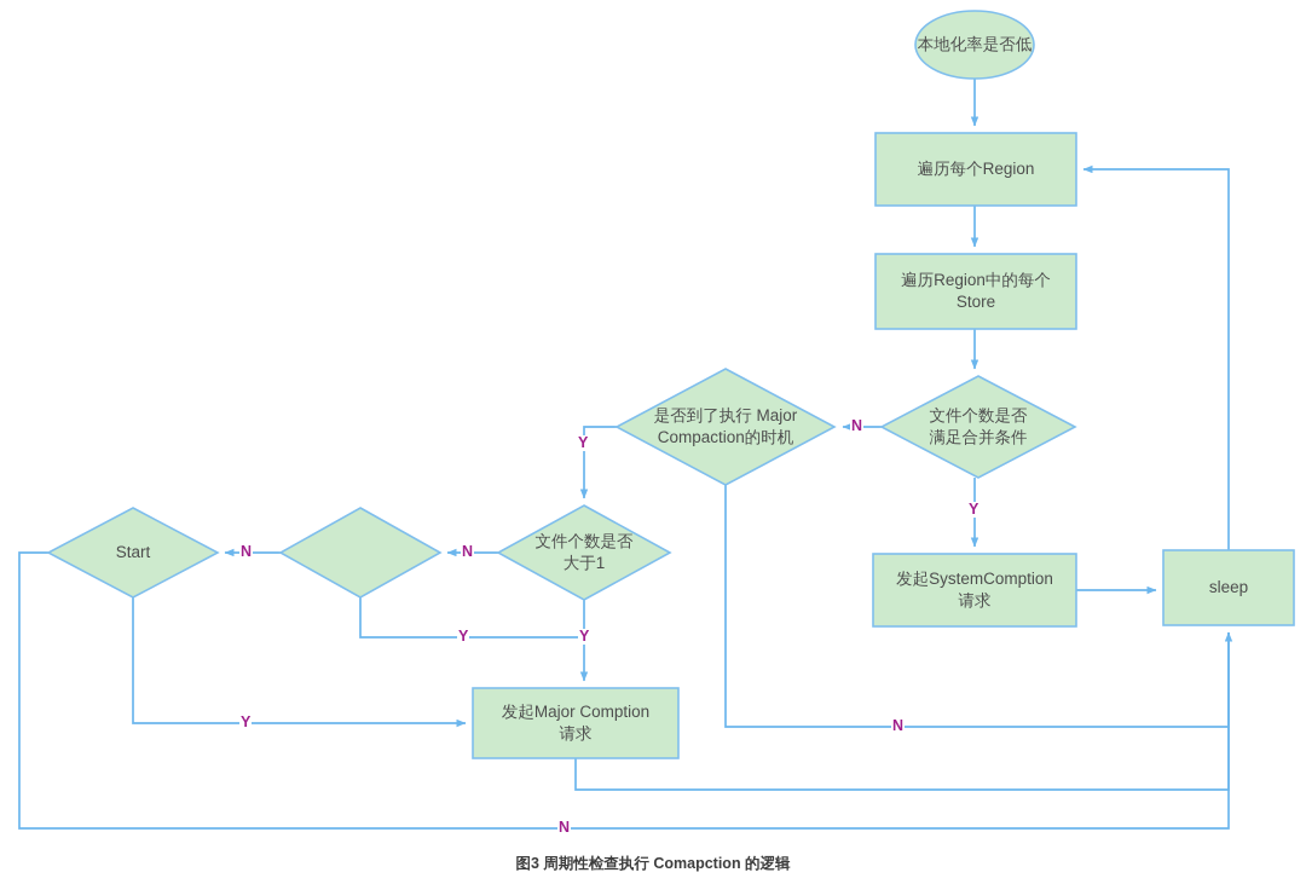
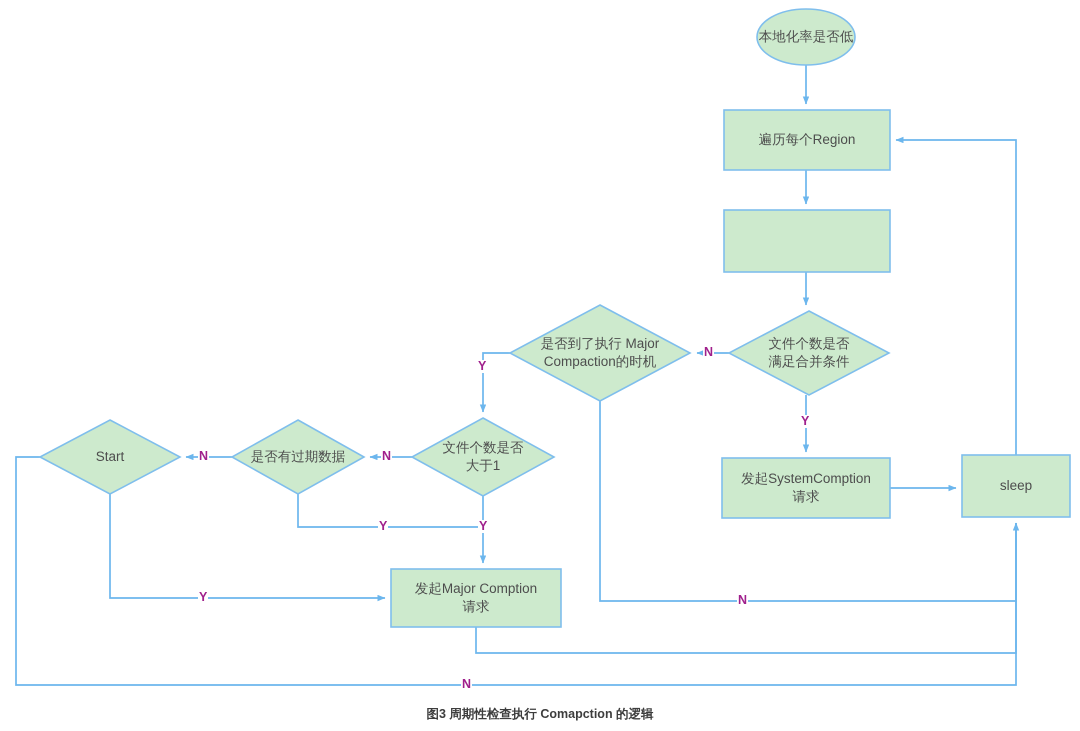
  本地化率是否低
  遍历每个Region
- 遍历Region中的每个
- Store
  文件个数是否
  满足合并条件
  是否到了执行 Major
  Compaction的时机
  文件个数是否
  大于1
+ 是否有过期数据
  Start
  发起Major Comption
  请求
  发起SystemComption
  请求
  sleep
  N
  Y
  Y
  N
  N
  Y
  N
  Y
  Y
  N
  图3 周期性检查执行 Comapction 的逻辑
